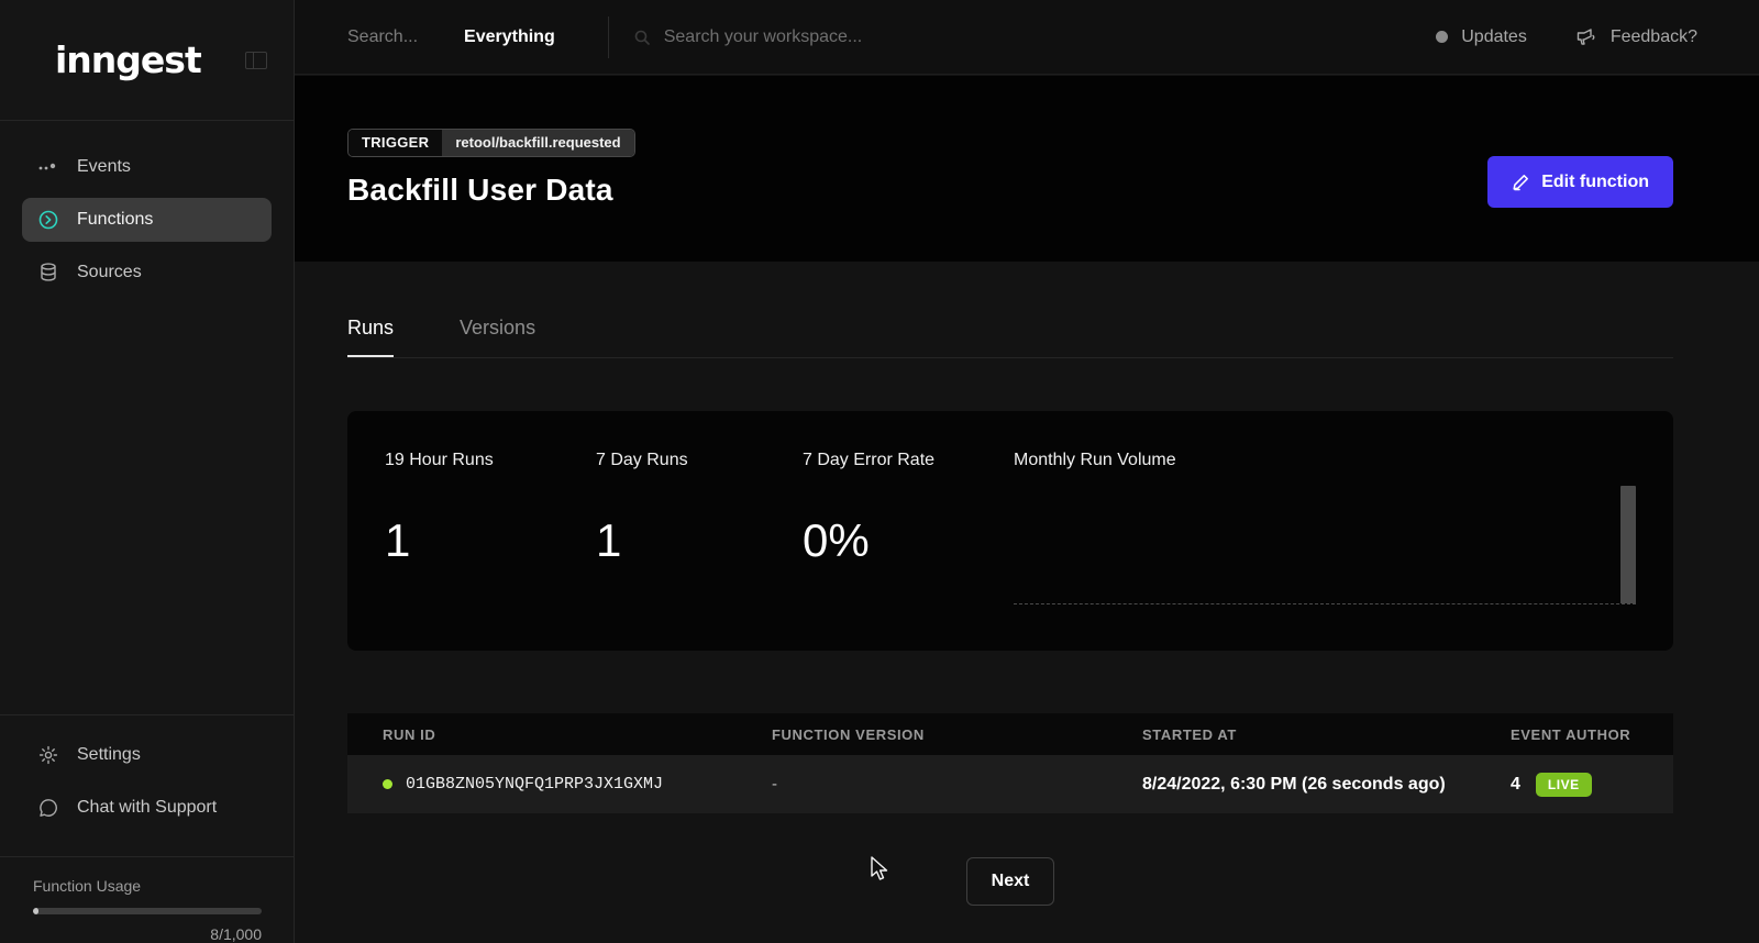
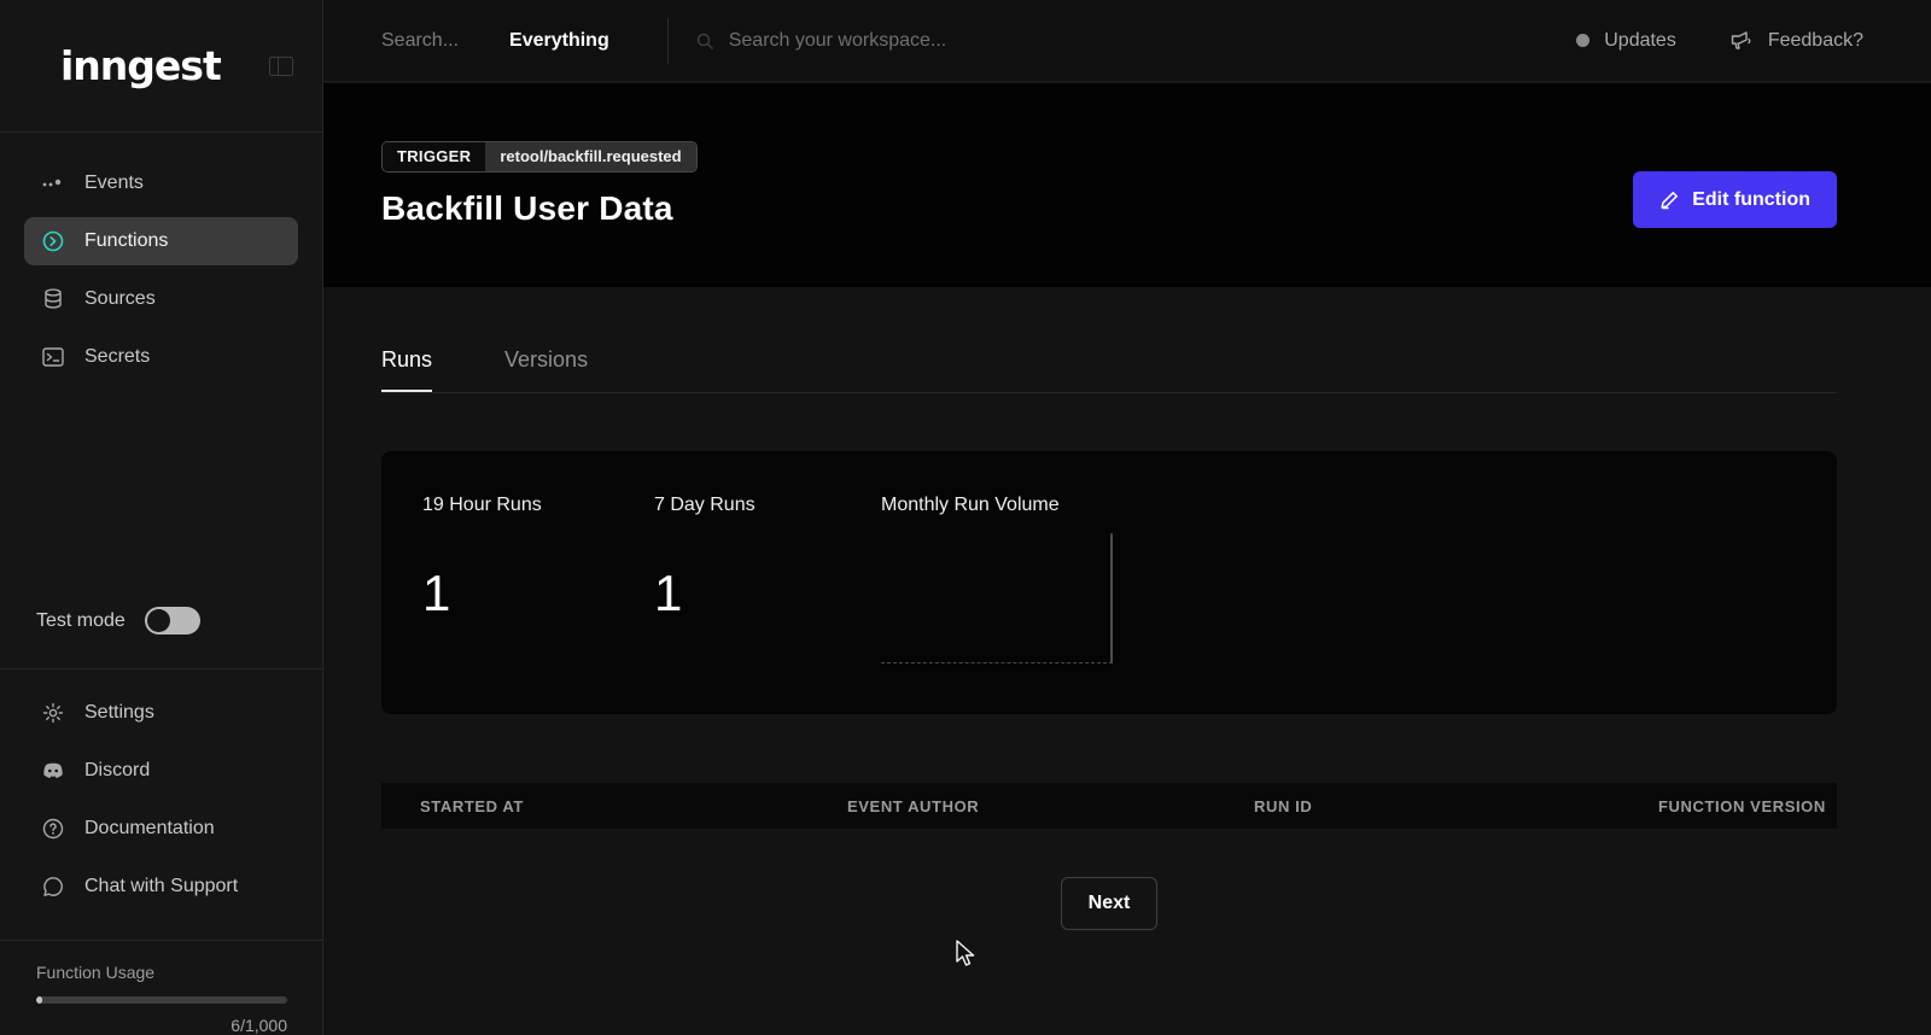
  inngest
  Events
  Functions
  Sources
+ Secrets
+ Test mode
  Settings
+ Discord
+ Documentation
  Chat with Support
  Function Usage
- 8/1,000
+ 6/1,000
  Search...
  Everything
  Search your workspace...
  Updates
  Feedback?
  TRIGGER
  retool/backfill.requested
  Backfill User Data
  Edit function
  Runs
  Versions
  19 Hour Runs
  1
  7 Day Runs
  1
- 7 Day Error Rate
- 0%
  Monthly Run Volume
- RUN ID
+ STARTED AT
- FUNCTION VERSION
+ EVENT AUTHOR
- STARTED AT
+ RUN ID
- EVENT AUTHOR
+ FUNCTION VERSION
- 01GB8ZN05YNQFQ1PRP3JX1GXMJ
- -
- 8/24/2022, 6:30 PM (26 seconds ago)
- 4
- LIVE
  Next
